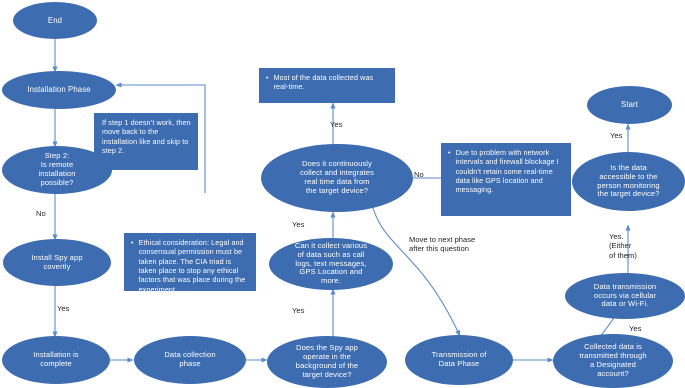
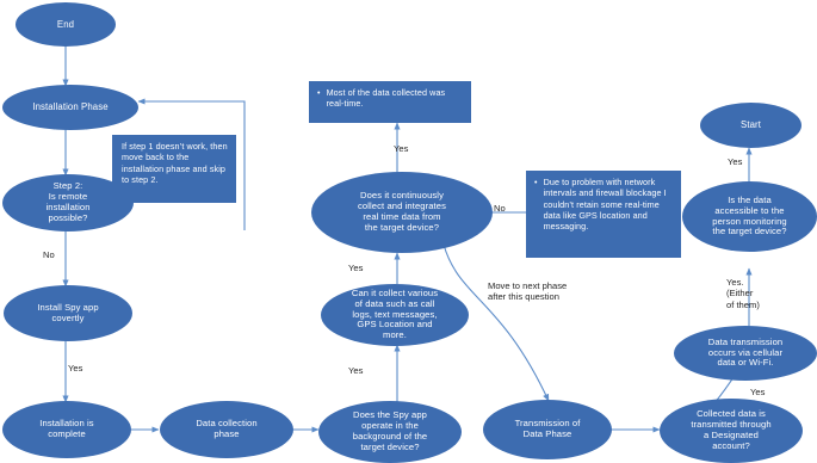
  End
  Installation Phase
  Step 2:
  Is remote
  installation
  possible?
  Install Spy app
  covertly
  Installation is
  complete
  Data collection
  phase
  Does the Spy app
  operate in the
  background of the
  target device?
  Can it collect various
  of data such as call
  logs, text messages,
  GPS Location and
  more.
  Does it continuously
  collect and integrates
  real time data from
  the target device?
  Transmission of
  Data Phase
  Collected data is
  transmitted through
  a Designated
  account?
  Data transmission
  occurs via cellular
  data or Wi-Fi.
  Is the data
  accessible to the
  person monitoring
  the target device?
  Start
- If step 1 doesn’t work, then move back to the installation like and skip to step 2.
+ If step 1 doesn’t work, then move back to the installation phase and skip to step 2.
- Ethical consideration: Legal and consensual permission must be taken place. The CIA triad is taken place to stop any ethical factors that was place during the experiment.
  Most of the data collected was real-time.
  Due to problem with network intervals and firewall blockage I couldn’t retain some real-time data like GPS location and messaging.
  No
  Yes
  Yes
  Yes
  Yes
  No
  Move to next phase
  after this question
  Yes
  Yes.
  (Either
  of them)
  Yes
